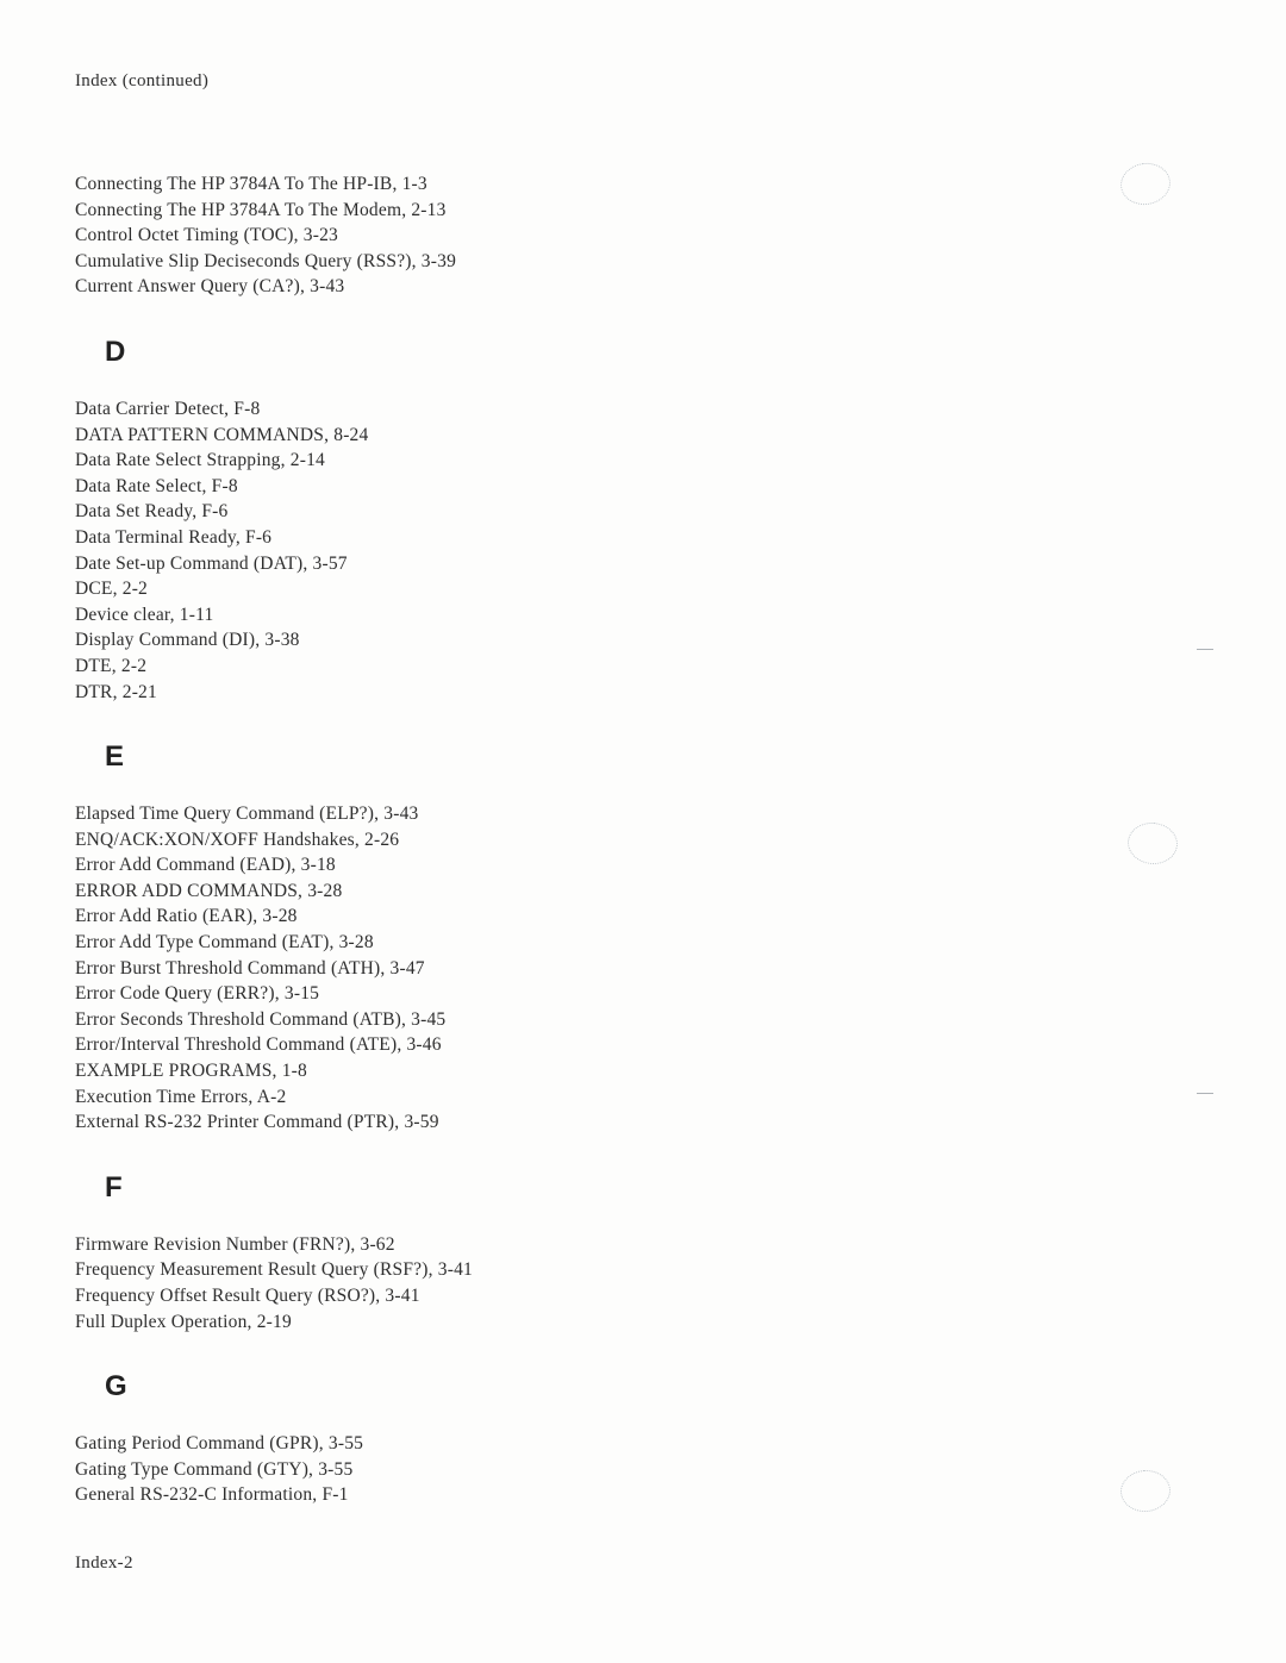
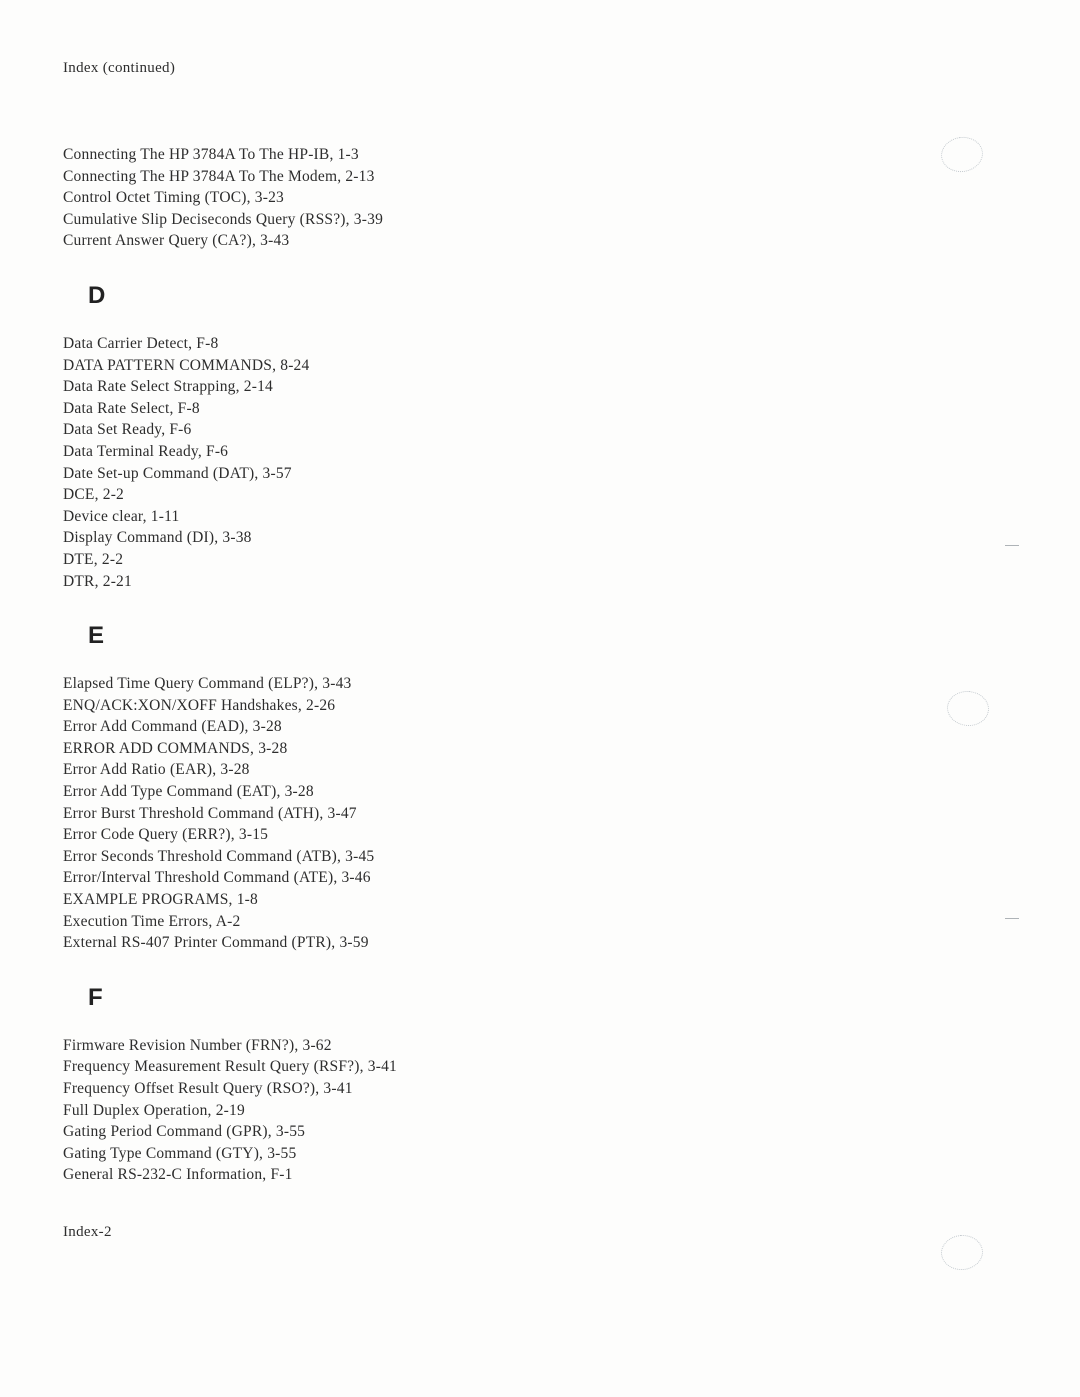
  Index (continued)
  Connecting The HP 3784A To The HP-IB, 1-3
  Connecting The HP 3784A To The Modem, 2-13
  Control Octet Timing (TOC), 3-23
  Cumulative Slip Deciseconds Query (RSS?), 3-39
  Current Answer Query (CA?), 3-43
  D
  Data Carrier Detect, F-8
  DATA PATTERN COMMANDS, 8-24
  Data Rate Select Strapping, 2-14
  Data Rate Select, F-8
  Data Set Ready, F-6
  Data Terminal Ready, F-6
  Date Set-up Command (DAT), 3-57
  DCE, 2-2
  Device clear, 1-11
  Display Command (DI), 3-38
  DTE, 2-2
  DTR, 2-21
  E
  Elapsed Time Query Command (ELP?), 3-43
  ENQ/ACK:XON/XOFF Handshakes, 2-26
- Error Add Command (EAD), 3-18
+ Error Add Command (EAD), 3-28
  ERROR ADD COMMANDS, 3-28
  Error Add Ratio (EAR), 3-28
  Error Add Type Command (EAT), 3-28
  Error Burst Threshold Command (ATH), 3-47
  Error Code Query (ERR?), 3-15
  Error Seconds Threshold Command (ATB), 3-45
  Error/Interval Threshold Command (ATE), 3-46
  EXAMPLE PROGRAMS, 1-8
  Execution Time Errors, A-2
- External RS-232 Printer Command (PTR), 3-59
+ External RS-407 Printer Command (PTR), 3-59
  F
  Firmware Revision Number (FRN?), 3-62
  Frequency Measurement Result Query (RSF?), 3-41
  Frequency Offset Result Query (RSO?), 3-41
  Full Duplex Operation, 2-19
- G
  Gating Period Command (GPR), 3-55
  Gating Type Command (GTY), 3-55
  General RS-232-C Information, F-1
  Index-2
